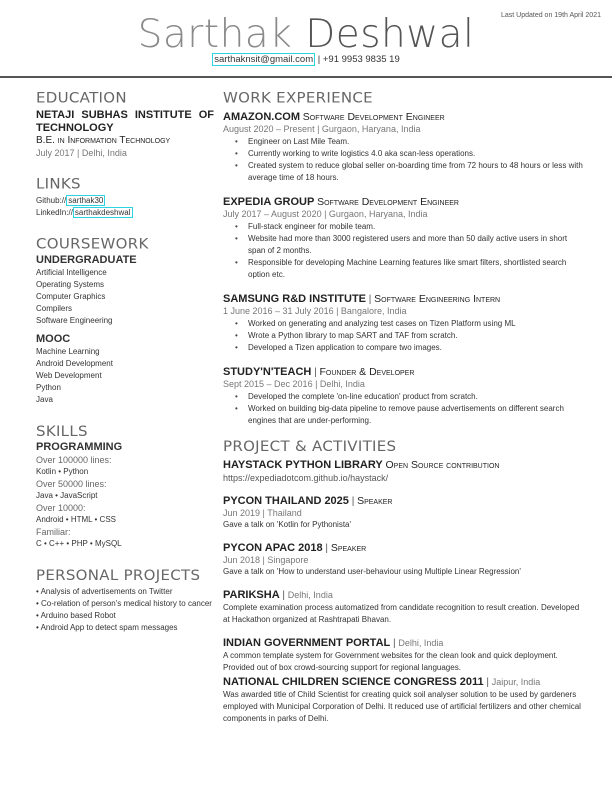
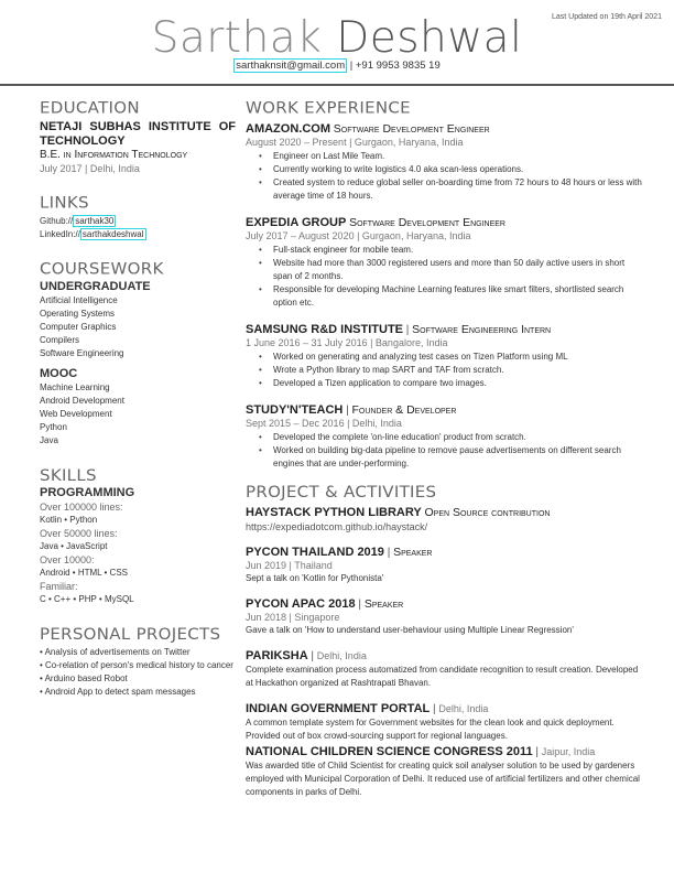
  Sarthak Deshwal
  sarthaknsit@gmail.com | +91 9953 9835 19
  EDUCATION
  NETAJI SUBHAS INSTITUTE OF TECHNOLOGY
  B.E. in Information Technology
  July 2017 | Delhi, India
  LINKS
  Github:// sarthak30
  LinkedIn:// sarthakdeshwal
  COURSEWORK
  UNDERGRADUATE
  Artificial Intelligence
  Operating Systems
  Computer Graphics
  Compilers
  Software Engineering
  MOOC
  Machine Learning
  Android Development
  Web Development
  Python
  Java
  SKILLS
  PROGRAMMING
  Over 100000 lines:
  Kotlin • Python
  Over 50000 lines:
  Java • JavaScript
  Over 10000:
  Android • HTML • CSS
  Familiar:
  C • C++ • PHP • MySQL
  PERSONAL PROJECTS
  • Analysis of advertisements on Twitter
  • Co-relation of person's medical history to cancer
  • Arduino based Robot
  • Android App to detect spam messages
  WORK EXPERIENCE
  AMAZON.COM Software Development Engineer
  August 2020 – Present | Gurgaon, Haryana, India
  Engineer on Last Mile Team.
  Currently working to write logistics 4.0 aka scan-less operations.
  Created system to reduce global seller on-boarding time from 72 hours to 48 hours or less with average time of 18 hours.
  EXPEDIA GROUP Software Development Engineer
  July 2017 – August 2020 | Gurgaon, Haryana, India
  Full-stack engineer for mobile team.
  Website had more than 3000 registered users and more than 50 daily active users in short span of 2 months.
  Responsible for developing Machine Learning features like smart filters, shortlisted search option etc.
  SAMSUNG R&D INSTITUTE | Software Engineering Intern
  1 June 2016 – 31 July 2016 | Bangalore, India
  Worked on generating and analyzing test cases on Tizen Platform using ML
  Wrote a Python library to map SART and TAF from scratch.
  Developed a Tizen application to compare two images.
  STUDY'N'TEACH | Founder & Developer
  Sept 2015 – Dec 2016 | Delhi, India
  Developed the complete 'on-line education' product from scratch.
  Worked on building big-data pipeline to remove pause advertisements on different search engines that are under-performing.
  PROJECT & ACTIVITIES
  HAYSTACK PYTHON LIBRARY Open Source contribution
  https://expediadotcom.github.io/haystack/
- PYCON THAILAND 2025 | Speaker
+ PYCON THAILAND 2019 | Speaker
  Jun 2019 | Thailand
- Gave a talk on 'Kotlin for Pythonista'
+ Sept a talk on 'Kotlin for Pythonista'
  PYCON APAC 2018 | Speaker
  Jun 2018 | Singapore
  Gave a talk on 'How to understand user-behaviour using Multiple Linear Regression'
  PARIKSHA | Delhi, India
  Complete examination process automatized from candidate recognition to result creation. Developed at Hackathon organized at Rashtrapati Bhavan.
  INDIAN GOVERNMENT PORTAL | Delhi, India
  A common template system for Government websites for the clean look and quick deployment. Provided out of box crowd-sourcing support for regional languages.
  NATIONAL CHILDREN SCIENCE CONGRESS 2011 | Jaipur, India
  Was awarded title of Child Scientist for creating quick soil analyser solution to be used by gardeners employed with Municipal Corporation of Delhi. It reduced use of artificial fertilizers and other chemical components in parks of Delhi.
